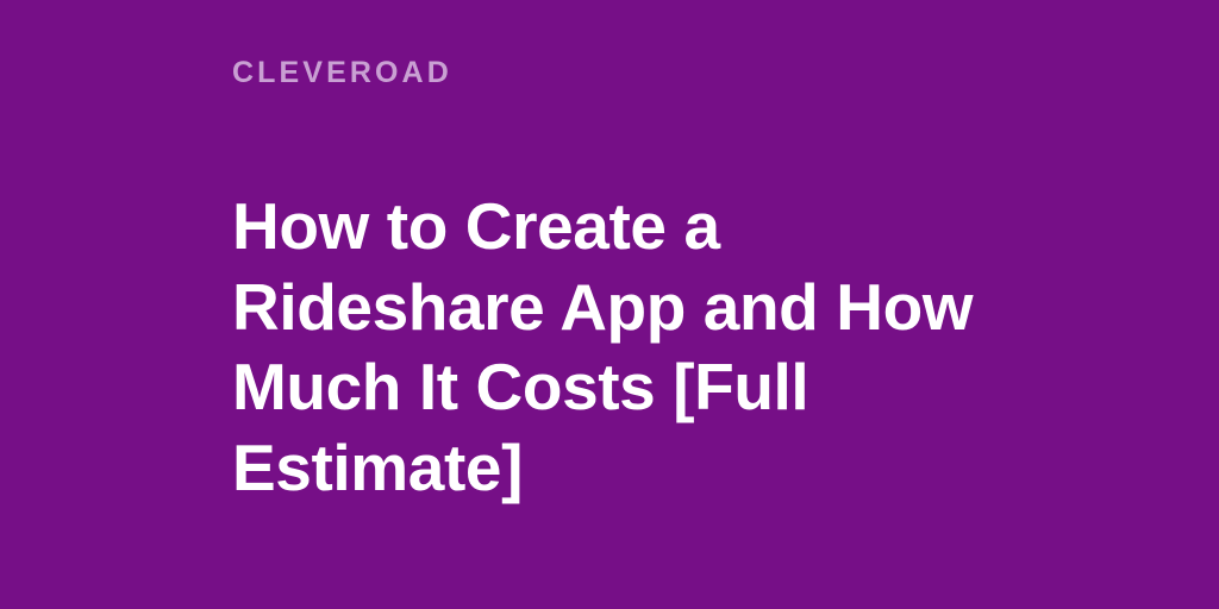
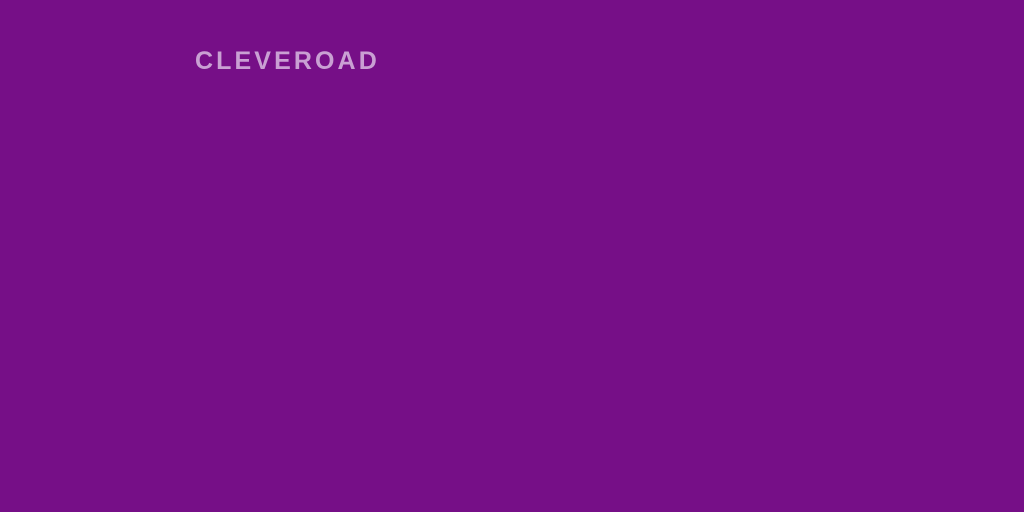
  CLEVEROAD
- How to Create a
- Rideshare App and How
- Much It Costs [Full
- Estimate]
